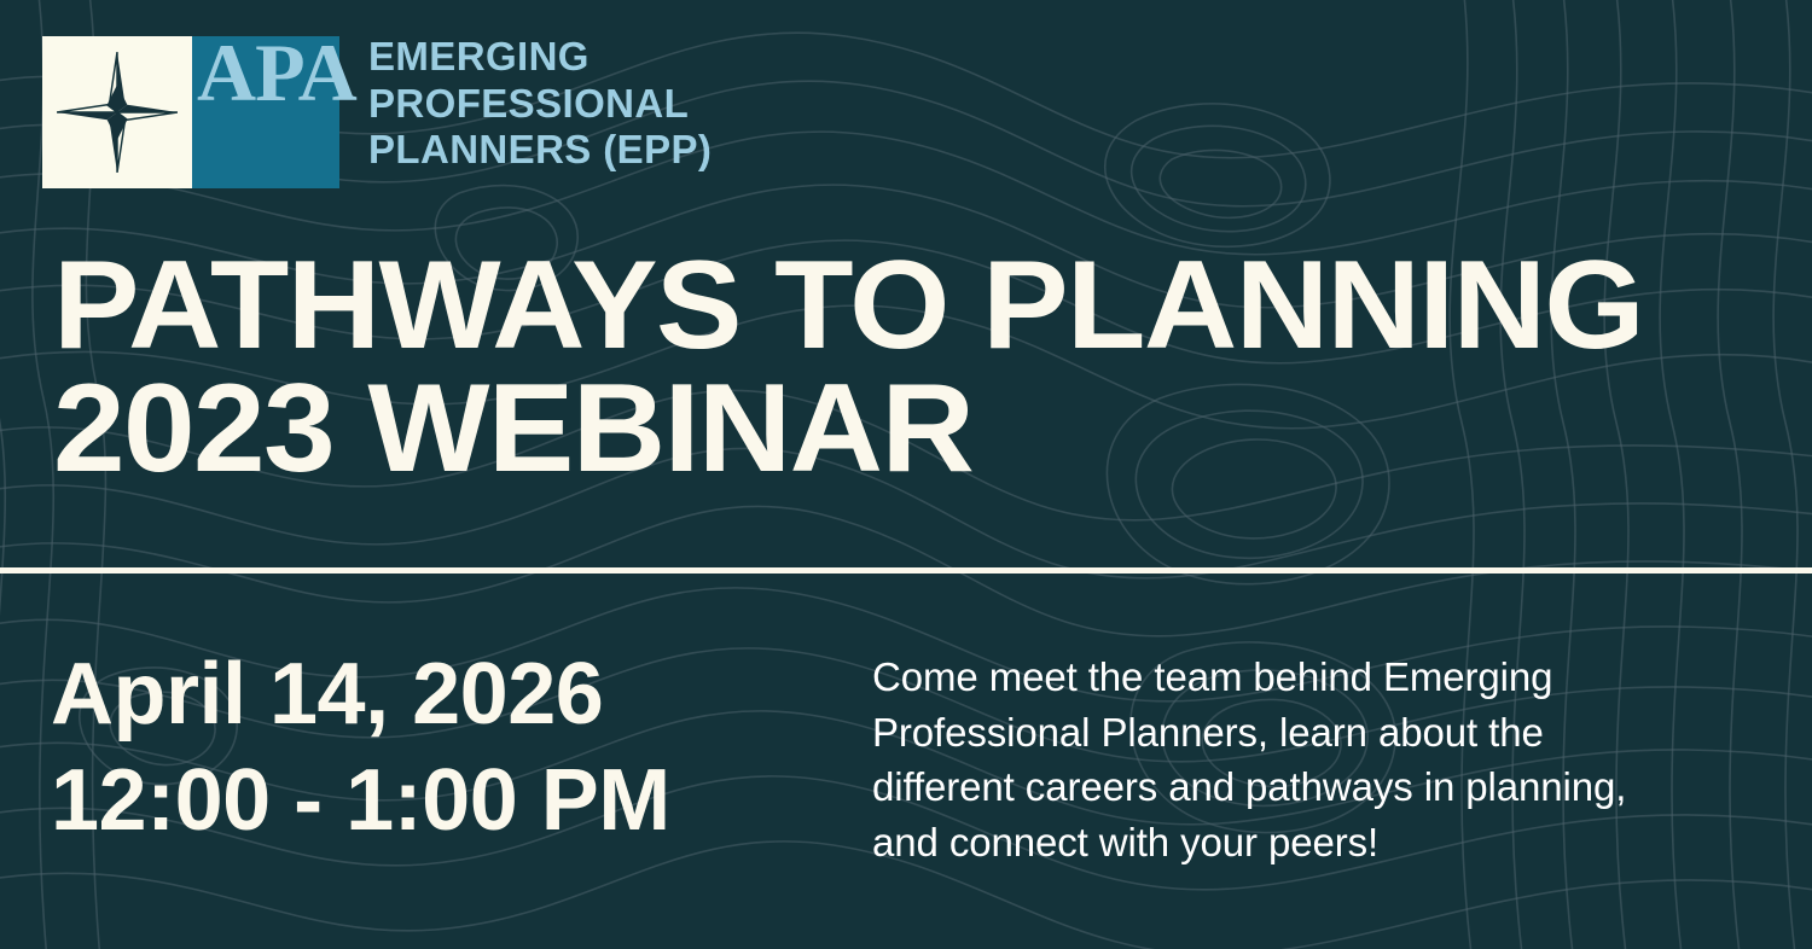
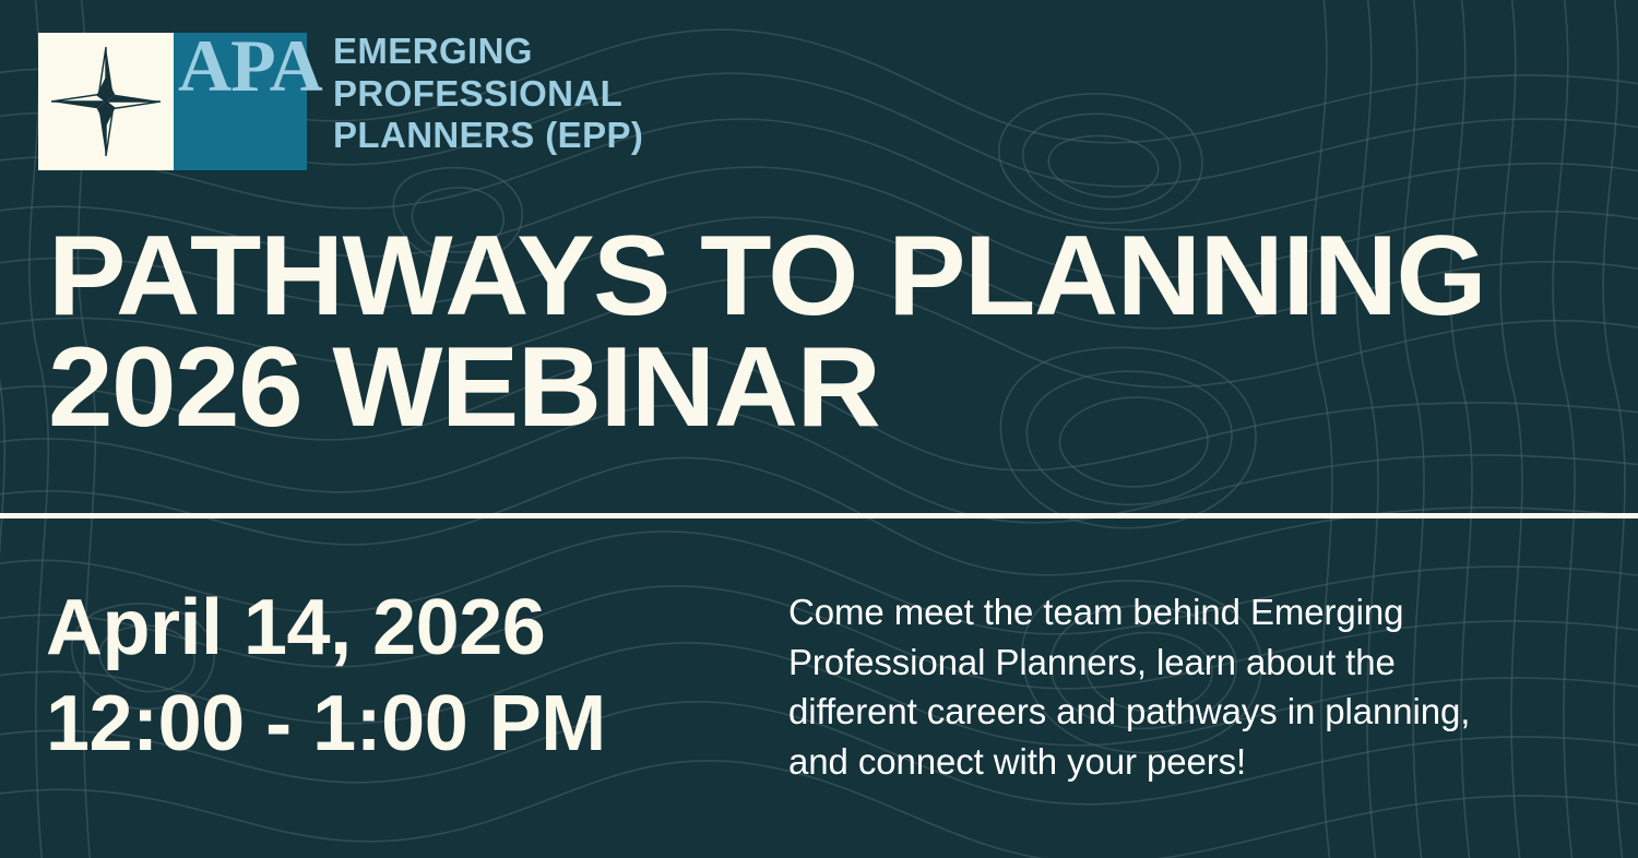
  APA
  EMERGING
  PROFESSIONAL
  PLANNERS (EPP)
  PATHWAYS TO PLANNING
- 2023 WEBINAR
+ 2026 WEBINAR
  April 14, 2026
  12:00 - 1:00 PM
  Come meet the team behind Emerging Professional Planners, learn about the different careers and pathways in planning, and connect with your peers!
